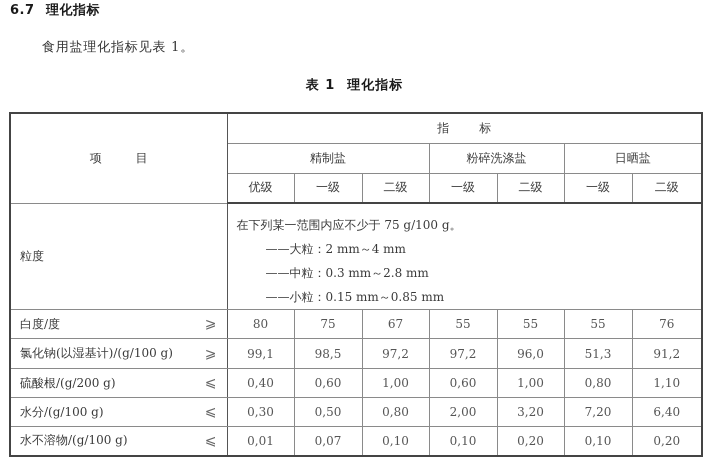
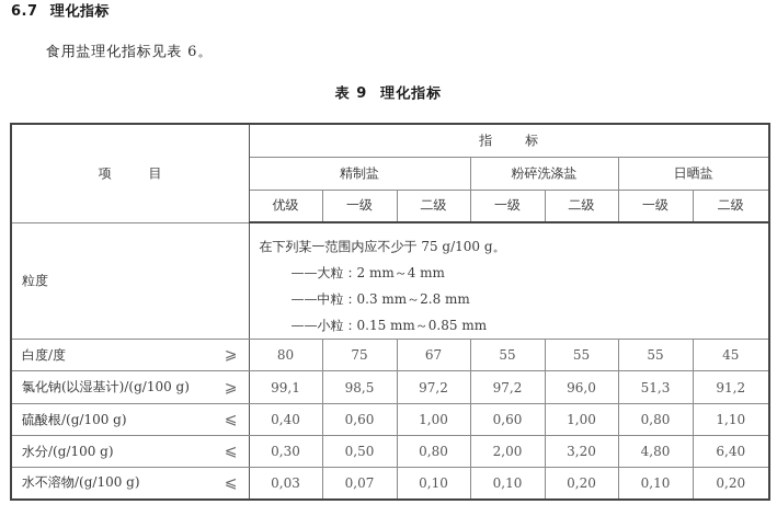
  6.7 理化指标
- 食用盐理化指标见表 1。
+ 食用盐理化指标见表 6。
- 表 1 理化指标
+ 表 9 理化指标
  项 目	指 标
  精制盐	粉碎洗涤盐	日晒盐
  优级	一级	二级	一级	二级	一级	二级
  粒度	在下列某一范围内应不少于 75 g/100 g。 ——大粒：2 mm～4 mm ——中粒：0.3 mm～2.8 mm ——小粒：0.15 mm～0.85 mm
- 白度/度 ⩾	80	75	67	55	55	55	76
+ 白度/度 ⩾	80	75	67	55	55	55	45
  氯化钠(以湿基计)/(g/100 g) ⩾	99,1	98,5	97,2	97,2	96,0	51,3	91,2
- 硫酸根/(g/200 g) ⩽	0,40	0,60	1,00	0,60	1,00	0,80	1,10
+ 硫酸根/(g/100 g) ⩽	0,40	0,60	1,00	0,60	1,00	0,80	1,10
- 水分/(g/100 g) ⩽	0,30	0,50	0,80	2,00	3,20	7,20	6,40
+ 水分/(g/100 g) ⩽	0,30	0,50	0,80	2,00	3,20	4,80	6,40
- 水不溶物/(g/100 g) ⩽	0,01	0,07	0,10	0,10	0,20	0,10	0,20
+ 水不溶物/(g/100 g) ⩽	0,03	0,07	0,10	0,10	0,20	0,10	0,20
